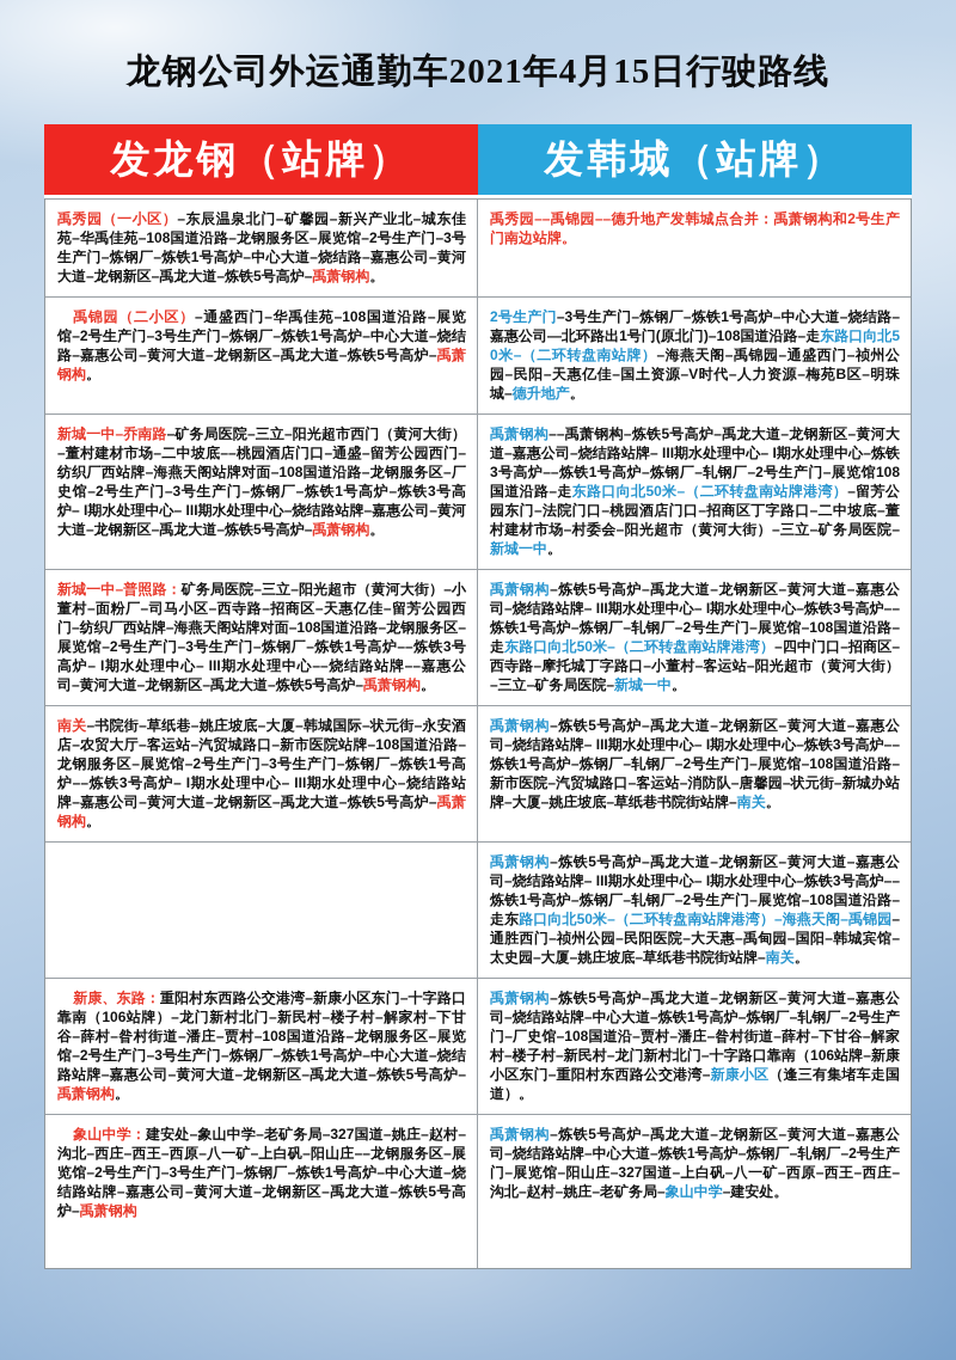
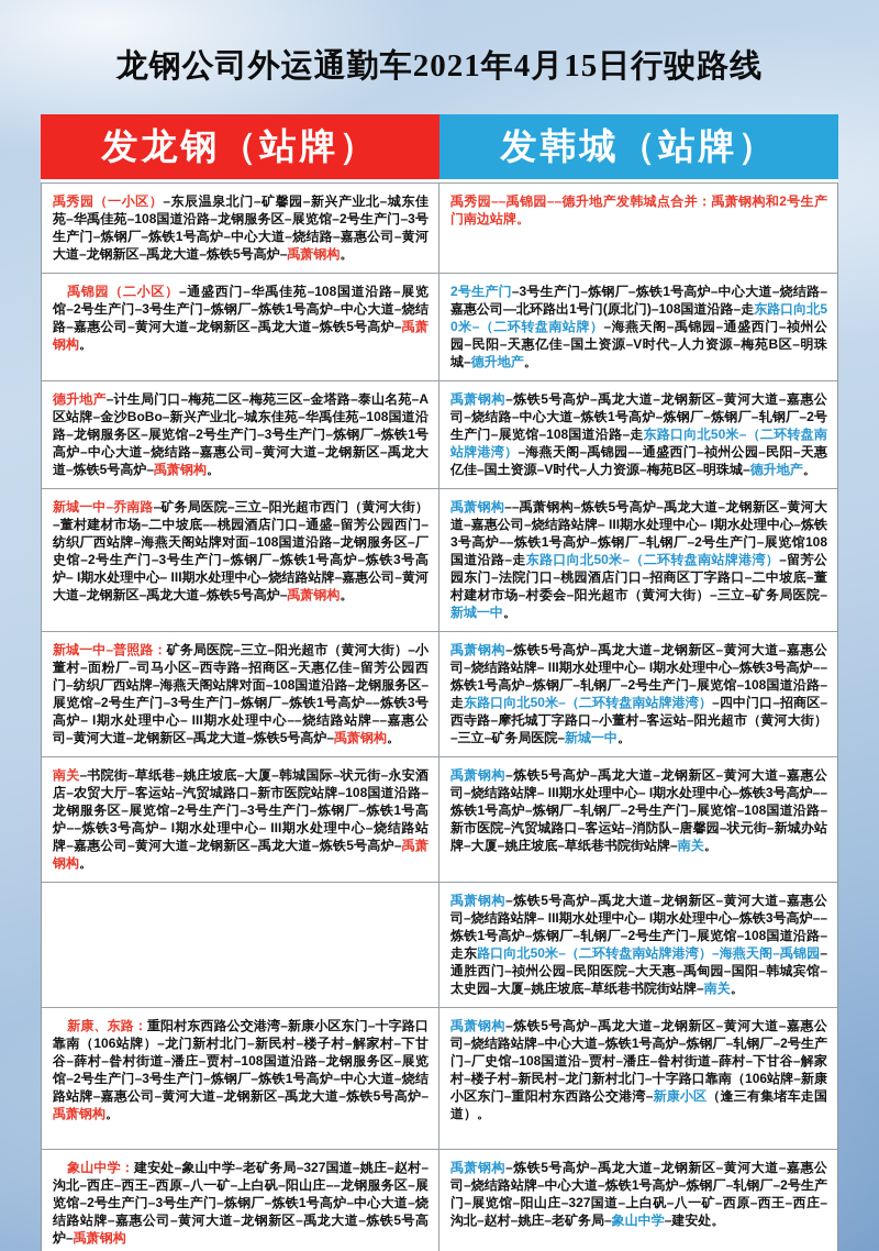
  龙钢公司外运通勤车2021年4月15日行驶路线
  发龙钢（站牌）
  发韩城（站牌）
  禹秀园（一小区）–东辰温泉北门–矿馨园–新兴产业北–城东佳苑–华禹佳苑–108国道沿路–龙钢服务区–展览馆–2号生产门–3号生产门–炼钢厂–炼铁1号高炉–中心大道–烧结路–嘉惠公司–黄河大道–龙钢新区–禹龙大道–炼铁5号高炉–禹萧钢构。
  禹秀园––禹锦园––德升地产发韩城点合并：禹萧钢构和2号生产门南边站牌。
  禹锦园（二小区）–通盛西门–华禹佳苑–108国道沿路–展览馆–2号生产门–3号生产门–炼钢厂–炼铁1号高炉–中心大道–烧结路–嘉惠公司–黄河大道–龙钢新区–禹龙大道–炼铁5号高炉–禹萧钢构。
  2号生产门–3号生产门–炼钢厂–炼铁1号高炉–中心大道–烧结路–嘉惠公司—北环路出1号门(原北门)–108国道沿路–走东路口向北50米–（二环转盘南站牌）–海燕天阁–禹锦园–通盛西门–祯州公园–民阳–天惠亿佳–国土资源–V时代–人力资源–梅苑B区–明珠城–德升地产。
+ 德升地产–计生局门口–梅苑二区–梅苑三区–金塔路–泰山名苑–A区站牌–金沙BoBo–新兴产业北–城东佳苑–华禹佳苑–108国道沿路–龙钢服务区–展览馆–2号生产门–3号生产门–炼钢厂–炼铁1号高炉–中心大道–烧结路–嘉惠公司–黄河大道–龙钢新区–禹龙大道–炼铁5号高炉–禹萧钢构。
+ 禹萧钢构–炼铁5号高炉–禹龙大道–龙钢新区–黄河大道–嘉惠公司–烧结路–中心大道–炼铁1号高炉–炼钢厂–炼钢厂–轧钢厂–2号生产门–展览馆–108国道沿路–走东路口向北50米–（二环转盘南站牌港湾）–海燕天阁–禹锦园––通盛西门–祯州公园–民阳–天惠亿佳–国土资源–V时代–人力资源–梅苑B区–明珠城–德升地产。
  新城一中–乔南路–矿务局医院–三立–阳光超市西门（黄河大街）–董村建材市场–二中坡底––桃园酒店门口–通盛–留芳公园西门–纺织厂西站牌–海燕天阁站牌对面–108国道沿路–龙钢服务区–厂史馆–2号生产门–3号生产门–炼钢厂–炼铁1号高炉–炼铁3号高炉– I期水处理中心– III期水处理中心–烧结路站牌–嘉惠公司–黄河大道–龙钢新区–禹龙大道–炼铁5号高炉–禹萧钢构。
  禹萧钢构––禹萧钢构–炼铁5号高炉–禹龙大道–龙钢新区–黄河大道–嘉惠公司–烧结路站牌– III期水处理中心– I期水处理中心–炼铁3号高炉––炼铁1号高炉–炼钢厂–轧钢厂–2号生产门–展览馆108国道沿路–走东路口向北50米–（二环转盘南站牌港湾）–留芳公园东门–法院门口–桃园酒店门口–招商区丁字路口–二中坡底–董村建材市场–村委会–阳光超市（黄河大街）–三立–矿务局医院–新城一中。
  新城一中–普照路：矿务局医院–三立–阳光超市（黄河大街）–小董村–面粉厂–司马小区–西寺路–招商区–天惠亿佳–留芳公园西门–纺织厂西站牌–海燕天阁站牌对面–108国道沿路–龙钢服务区–展览馆–2号生产门–3号生产门–炼钢厂–炼铁1号高炉––炼铁3号高炉– I期水处理中心– III期水处理中心––烧结路站牌––嘉惠公司–黄河大道–龙钢新区–禹龙大道–炼铁5号高炉–禹萧钢构。
  禹萧钢构–炼铁5号高炉–禹龙大道–龙钢新区–黄河大道–嘉惠公司–烧结路站牌– III期水处理中心– I期水处理中心–炼铁3号高炉––炼铁1号高炉–炼钢厂–轧钢厂–2号生产门–展览馆–108国道沿路–走东路口向北50米–（二环转盘南站牌港湾）–四中门口–招商区–西寺路–摩托城丁字路口–小董村–客运站–阳光超市（黄河大街）–三立–矿务局医院–新城一中。
  南关–书院街–草纸巷–姚庄坡底–大厦–韩城国际–状元街–永安酒店–农贸大厅–客运站–汽贸城路口–新市医院站牌–108国道沿路–龙钢服务区–展览馆–2号生产门–3号生产门–炼钢厂–炼铁1号高炉––炼铁3号高炉– I期水处理中心– III期水处理中心–烧结路站牌–嘉惠公司–黄河大道–龙钢新区–禹龙大道–炼铁5号高炉–禹萧钢构。
  禹萧钢构–炼铁5号高炉–禹龙大道–龙钢新区–黄河大道–嘉惠公司–烧结路站牌– III期水处理中心– I期水处理中心–炼铁3号高炉––炼铁1号高炉–炼钢厂–轧钢厂–2号生产门–展览馆–108国道沿路–新市医院–汽贸城路口–客运站–消防队–唐馨园–状元街–新城办站牌–大厦–姚庄坡底–草纸巷书院街站牌–南关。
  禹萧钢构–炼铁5号高炉–禹龙大道–龙钢新区–黄河大道–嘉惠公司–烧结路站牌– III期水处理中心– I期水处理中心–炼铁3号高炉––炼铁1号高炉–炼钢厂–轧钢厂–2号生产门–展览馆–108国道沿路–走东路口向北50米–（二环转盘南站牌港湾）–海燕天阁–禹锦园–通胜西门–祯州公园–民阳医院–大天惠–禹甸园–国阳–韩城宾馆–太史园–大厦–姚庄坡底–草纸巷书院街站牌–南关。
  新康、东路：重阳村东西路公交港湾–新康小区东门–十字路口靠南（106站牌）–龙门新村北门–新民村–楼子村–解家村–下甘谷–薛村–昝村街道–潘庄–贾村–108国道沿路–龙钢服务区–展览馆–2号生产门–3号生产门–炼钢厂–炼铁1号高炉–中心大道–烧结路站牌–嘉惠公司–黄河大道–龙钢新区–禹龙大道–炼铁5号高炉–禹萧钢构。
  禹萧钢构–炼铁5号高炉–禹龙大道–龙钢新区–黄河大道–嘉惠公司–烧结路站牌–中心大道–炼铁1号高炉–炼钢厂–轧钢厂–2号生产门–厂史馆–108国道沿–贾村–潘庄–昝村街道–薛村–下甘谷–解家村–楼子村–新民村–龙门新村北门–十字路口靠南（106站牌–新康小区东门–重阳村东西路公交港湾–新康小区（逢三有集堵车走国道）。
  象山中学：建安处–象山中学–老矿务局–327国道–姚庄–赵村–沟北–西庄–西王–西原–八一矿–上白矾–阳山庄––龙钢服务区–展览馆–2号生产门–3号生产门–炼钢厂–炼铁1号高炉–中心大道–烧结路站牌–嘉惠公司–黄河大道–龙钢新区–禹龙大道–炼铁5号高炉–禹萧钢构
  禹萧钢构–炼铁5号高炉–禹龙大道–龙钢新区–黄河大道–嘉惠公司–烧结路站牌–中心大道–炼铁1号高炉–炼钢厂–轧钢厂–2号生产门–展览馆–阳山庄–327国道–上白矾–八一矿–西原–西王–西庄–沟北–赵村–姚庄–老矿务局–象山中学–建安处。
